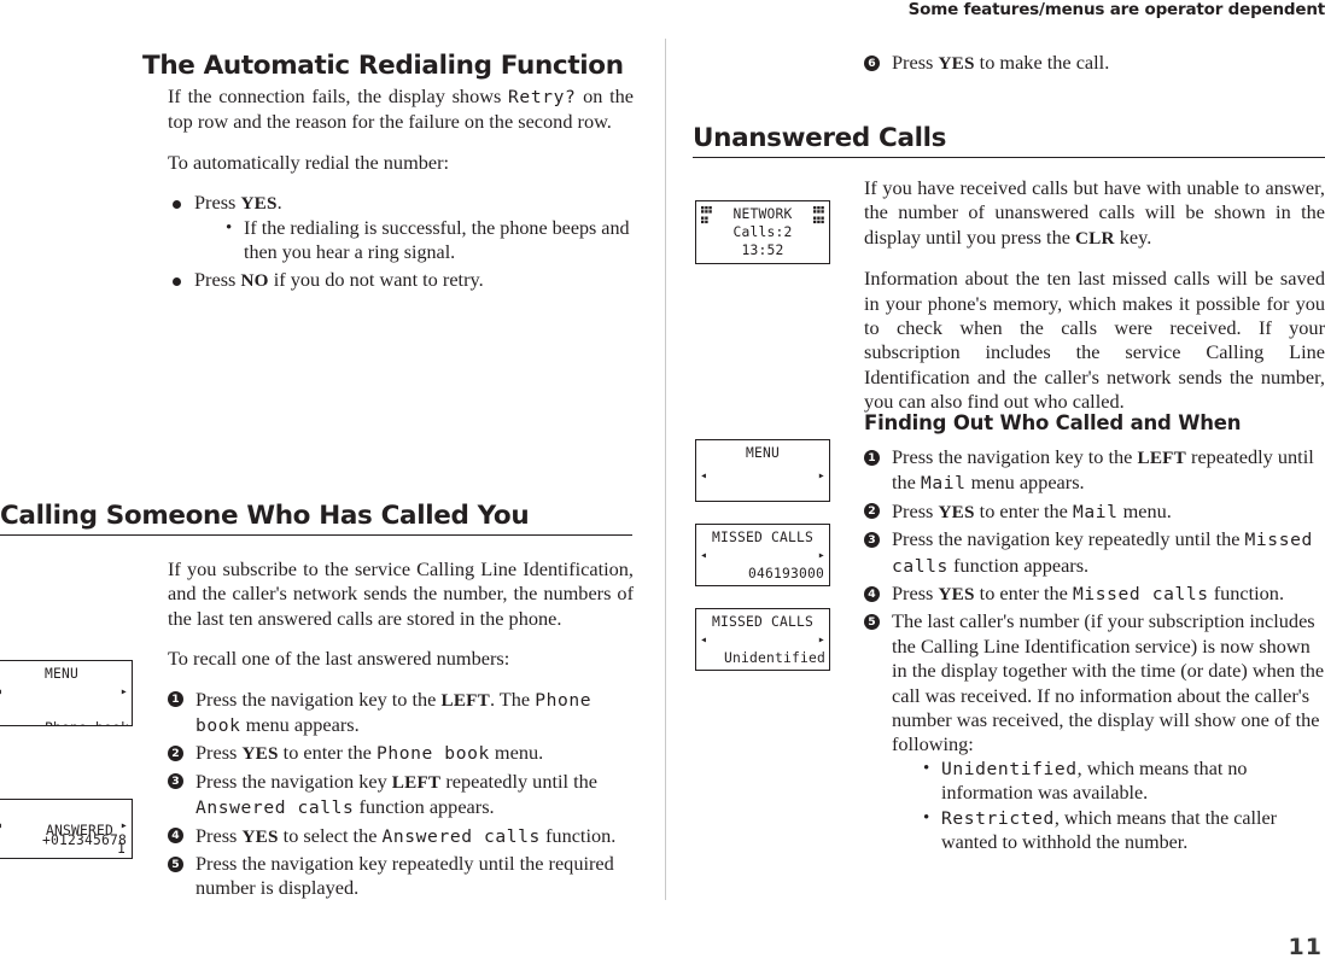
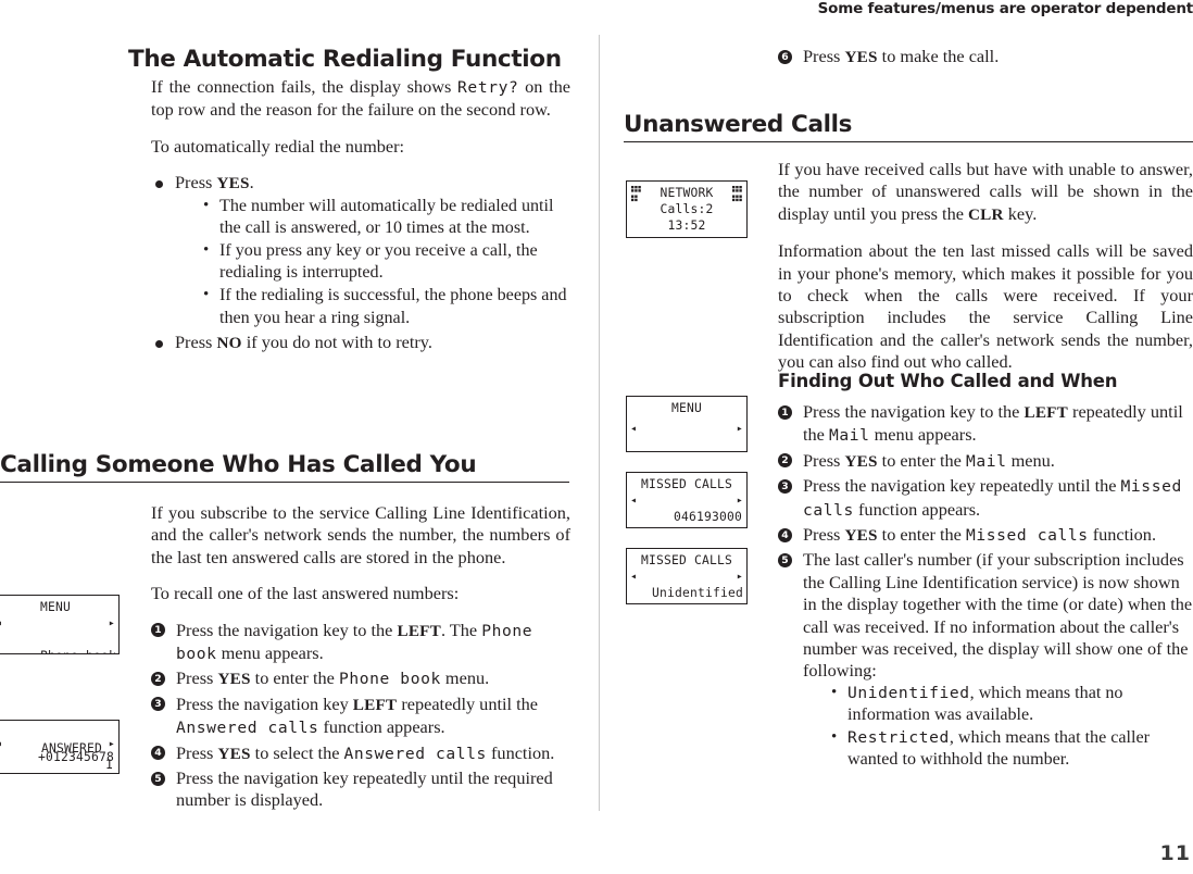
  Some features/menus are operator dependent
  The Automatic Redialing Function
  If the connection fails, the display shows Retry? on the top row and the reason for the failure on the second row.
  To automatically redial the number:
  Press YES.
+ The number will automatically be redialed until the call is answered, or 10 times at the most.
+ If you press any key or you receive a call, the redialing is interrupted.
  If the redialing is successful, the phone beeps and then you hear a ring signal.
- Press NO if you do not want to retry.
+ Press NO if you do not with to retry.
  Calling Someone Who Has Called You
  If you subscribe to the service Calling Line Identification, and the caller's network sends the number, the numbers of the last ten answered calls are stored in the phone.
  To recall one of the last answered numbers:
  1
  Press the navigation key to the LEFT. The Phone book menu appears.
  2
  Press YES to enter the Phone book menu.
  3
  Press the navigation key LEFT repeatedly until the Answered calls function appears.
  4
  Press YES to select the Answered calls function.
  5
  Press the navigation key repeatedly until the required number is displayed.
  6
  Press YES to make the call.
  Unanswered Calls
  If you have received calls but have with unable to answer, the number of unanswered calls will be shown in the display until you press the CLR key.
  Information about the ten last missed calls will be saved in your phone's memory, which makes it possible for you to check when the calls were received. If your subscription includes the service Calling Line Identification and the caller's network sends the number, you can also find out who called.
  Finding Out Who Called and When
  1
  Press the navigation key to the LEFT repeatedly until the Mail menu appears.
  2
  Press YES to enter the Mail menu.
  3
  Press the navigation key repeatedly until the Missed calls function appears.
  4
  Press YES to enter the Missed calls function.
  5
  The last caller's number (if your subscription includes the Calling Line Identification service) is now shown in the display together with the time (or date) when the call was received. If no information about the caller's number was received, the display will show one of the following:
  Unidentified, which means that no information was available.
  Restricted, which means that the caller wanted to withhold the number.
  MENU
  ▸
  ANSWERED
  1
  ▸
  +012345678
  NETWORK
  Calls:2
  13:52
  MENU
  ◂
  ▸
  MISSED CALLS
  ◂
  ▸
  046193000
  MISSED CALLS
  ◂
  ▸
  Unidentified
  11
